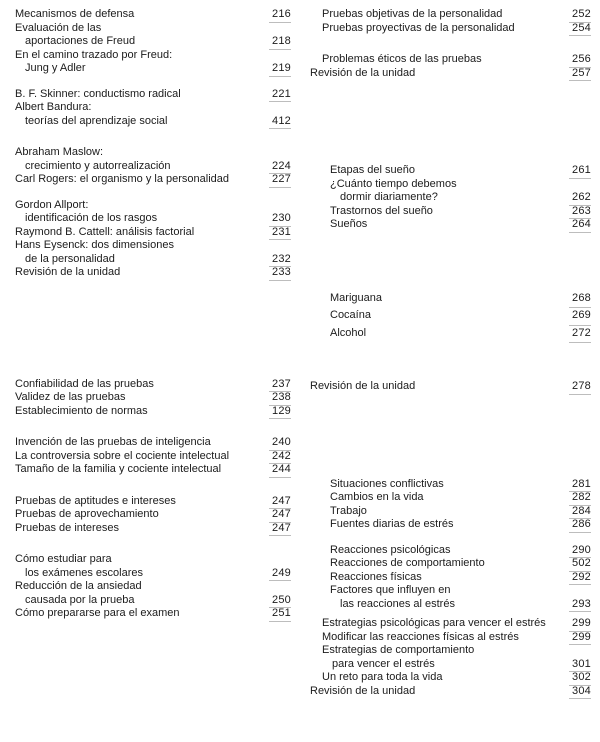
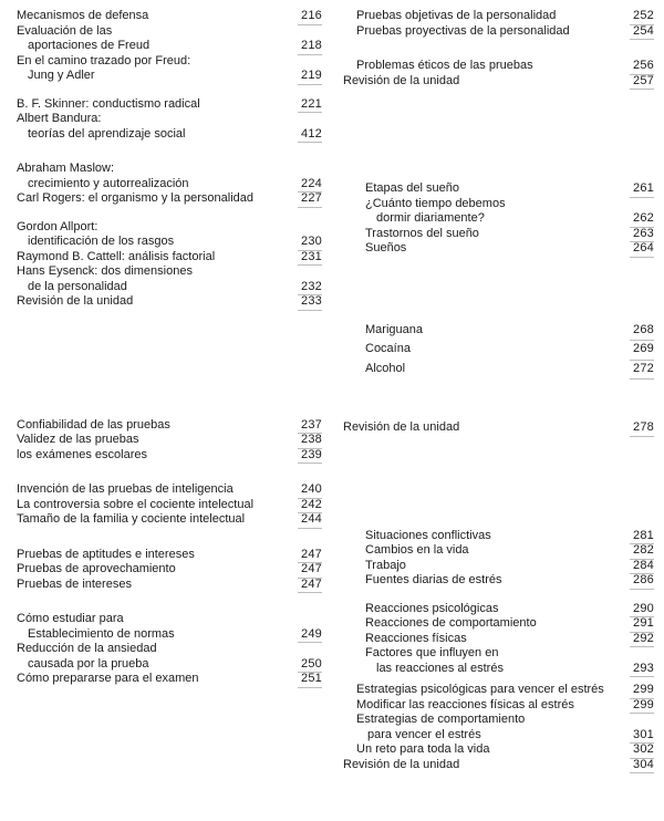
  Mecanismos de defensa
  216
  Evaluación de las
  aportaciones de Freud
  218
  En el camino trazado por Freud:
  Jung y Adler
  219
  B. F. Skinner: conductismo radical
  221
  Albert Bandura:
  teorías del aprendizaje social
  412
  Abraham Maslow:
  crecimiento y autorrealización
  224
  Carl Rogers: el organismo y la personalidad
  227
  Gordon Allport:
  identificación de los rasgos
  230
  Raymond B. Cattell: análisis factorial
  231
  Hans Eysenck: dos dimensiones
  de la personalidad
  232
  Revisión de la unidad
  233
  Confiabilidad de las pruebas
  237
  Validez de las pruebas
  238
- Establecimiento de normas
+ los exámenes escolares
- 129
+ 239
  Invención de las pruebas de inteligencia
  240
  La controversia sobre el cociente intelectual
  242
  Tamaño de la familia y cociente intelectual
  244
  Pruebas de aptitudes e intereses
  247
  Pruebas de aprovechamiento
  247
  Pruebas de intereses
  247
  Cómo estudiar para
- los exámenes escolares
+ Establecimiento de normas
  249
  Reducción de la ansiedad
  causada por la prueba
  250
  Cómo prepararse para el examen
  251
  Pruebas objetivas de la personalidad
  252
  Pruebas proyectivas de la personalidad
  254
  Problemas éticos de las pruebas
  256
  Revisión de la unidad
  257
  Etapas del sueño
  261
  ¿Cuánto tiempo debemos
  dormir diariamente?
  262
  Trastornos del sueño
  263
  Sueños
  264
  Mariguana
  268
  Cocaína
  269
  Alcohol
  272
  Revisión de la unidad
  278
  Situaciones conflictivas
  281
  Cambios en la vida
  282
  Trabajo
  284
  Fuentes diarias de estrés
  286
  Reacciones psicológicas
  290
  Reacciones de comportamiento
- 502
+ 291
  Reacciones físicas
  292
  Factores que influyen en
  las reacciones al estrés
  293
  Estrategias psicológicas para vencer el estrés
  299
  Modificar las reacciones físicas al estrés
  299
  Estrategias de comportamiento
  para vencer el estrés
  301
  Un reto para toda la vida
  302
  Revisión de la unidad
  304
